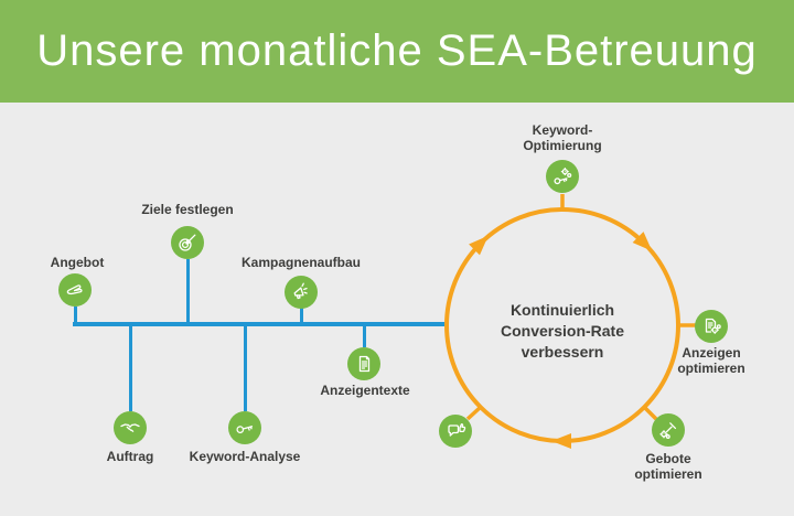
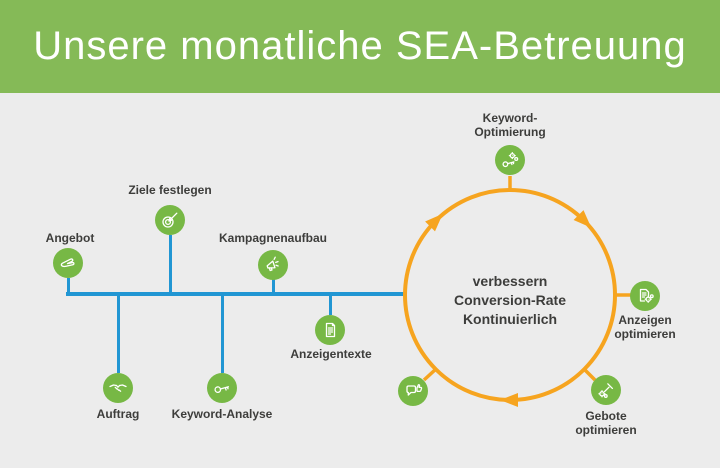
  Unsere monatliche SEA-Betreuung
  Angebot
  Auftrag
  Ziele festlegen
  Keyword-Analyse
  Kampagnenaufbau
  Anzeigentexte
  Keyword-
  Optimierung
  Anzeigen
  optimieren
  Gebote
  optimieren
- Kontinuierlich
+ verbessern
  Conversion-Rate
- verbessern
+ Kontinuierlich
